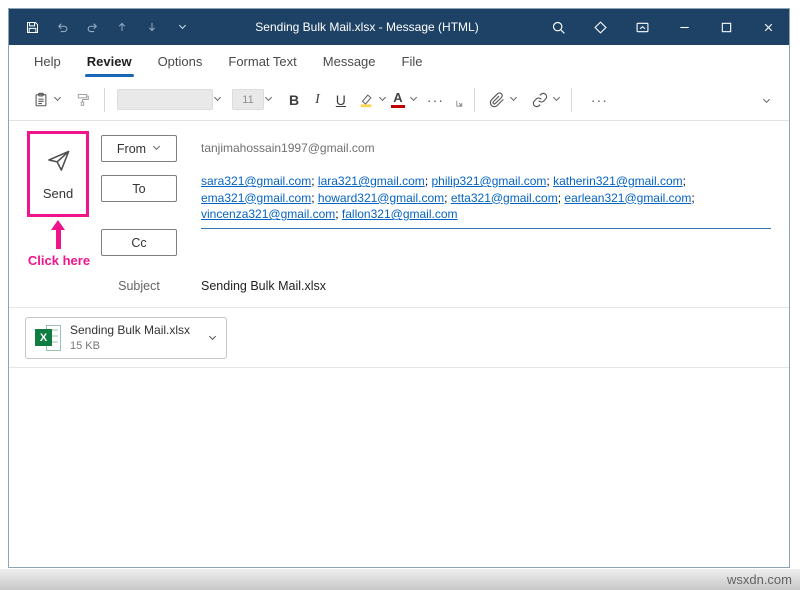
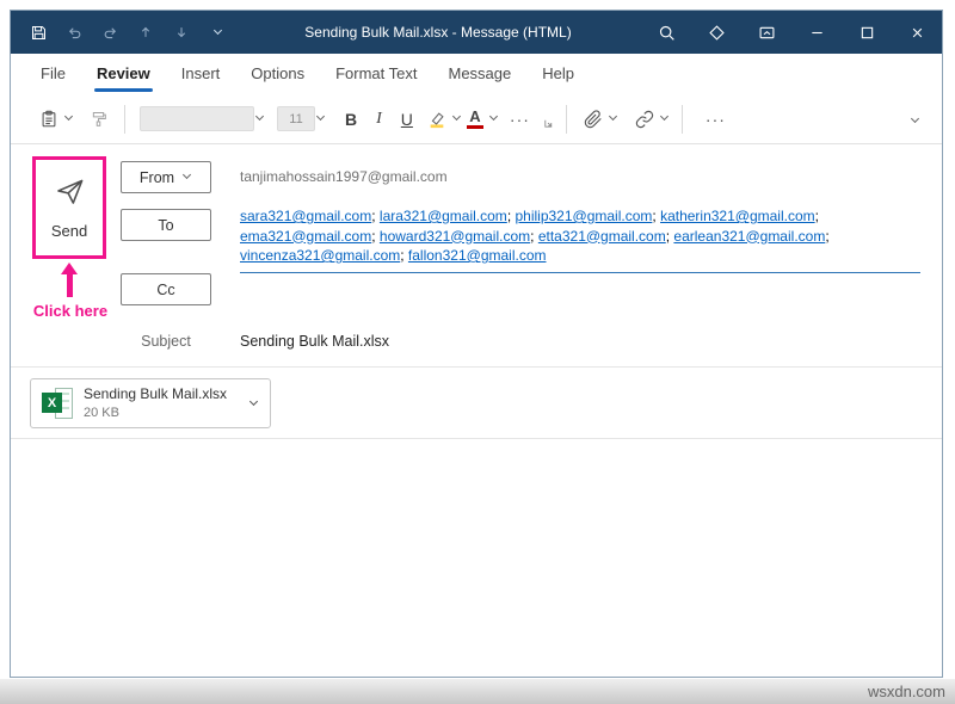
  Sending Bulk Mail.xlsx - Message (HTML)
- Help
+ File
  Review
+ Insert
  Options
  Format Text
  Message
- File
+ Help
  11
  B
  I
  U
  A
  ···
  ···
  Send
  Click here
  From
  tanjimahossain1997@gmail.com
  To
  sara321@gmail.com; lara321@gmail.com; philip321@gmail.com; katherin321@gmail.com; ema321@gmail.com; howard321@gmail.com; etta321@gmail.com; earlean321@gmail.com; vincenza321@gmail.com; fallon321@gmail.com
  Cc
  Subject
  Sending Bulk Mail.xlsx
  X
  Sending Bulk Mail.xlsx
- 15 KB
+ 20 KB
  wsxdn.com
